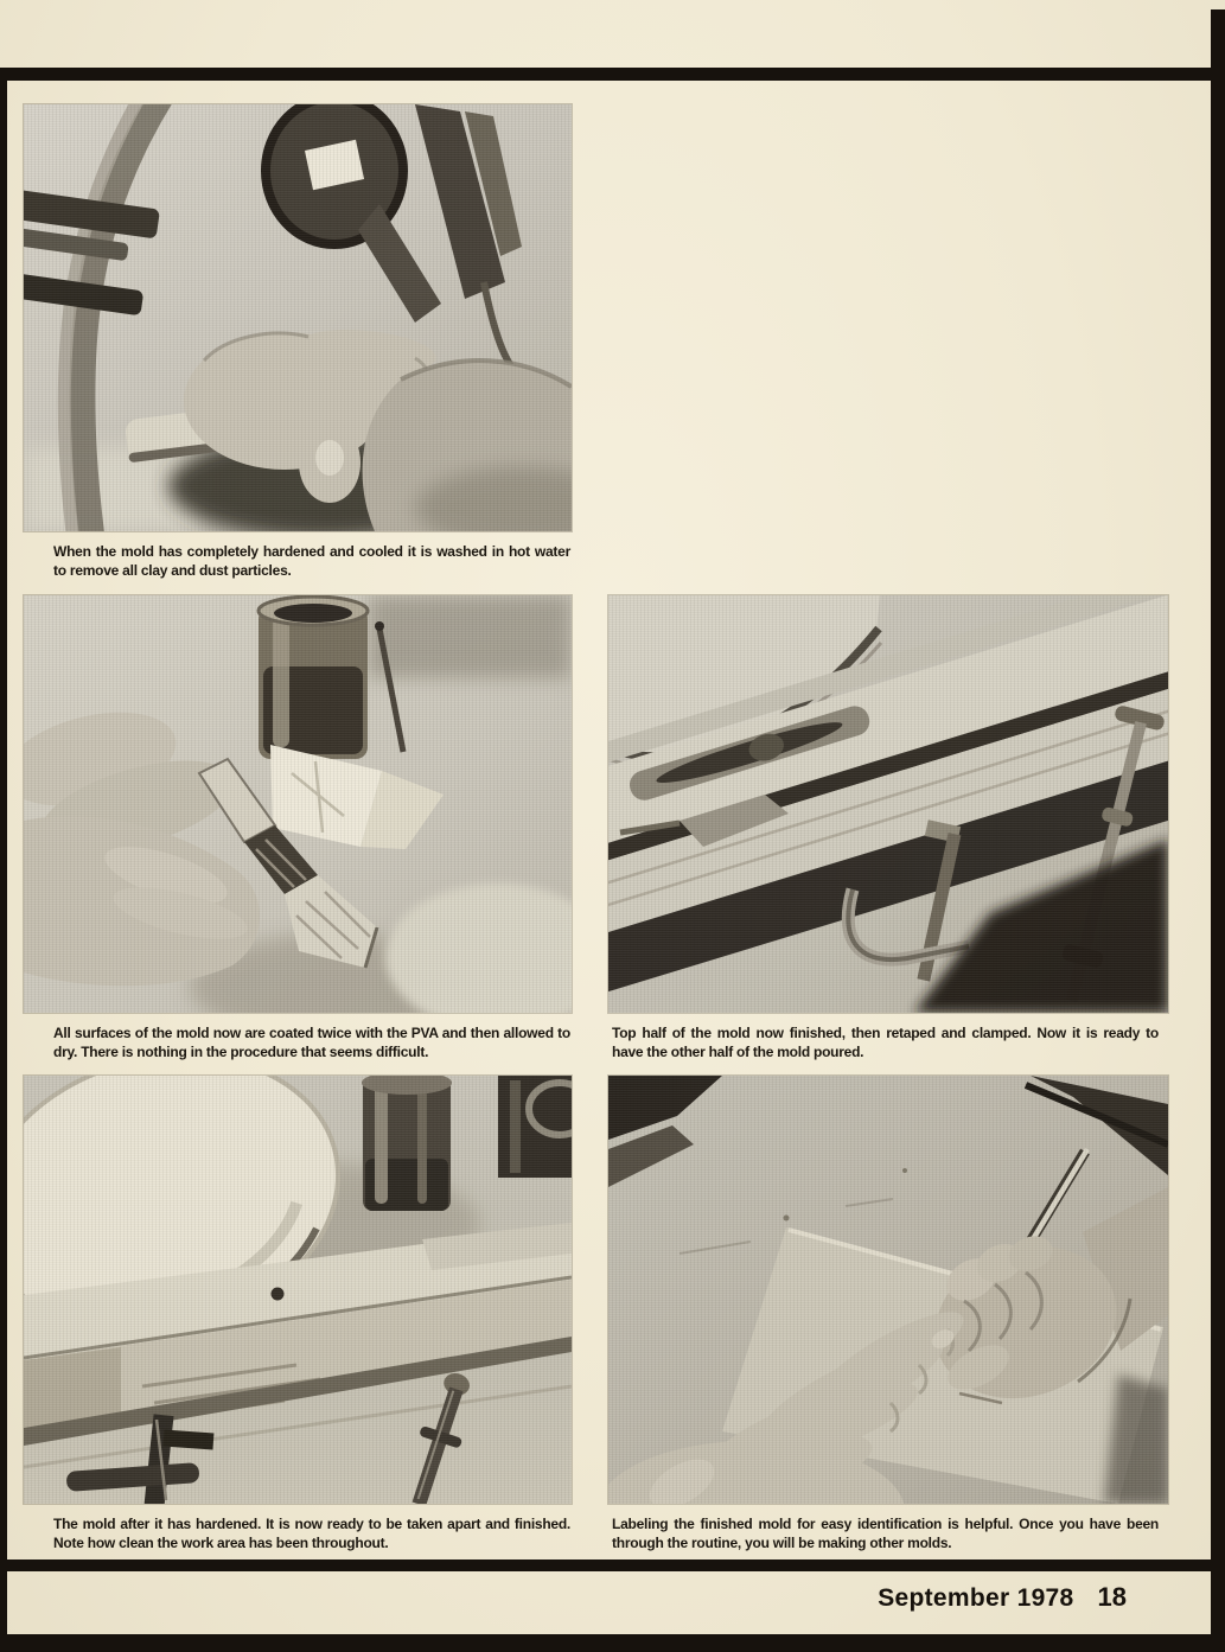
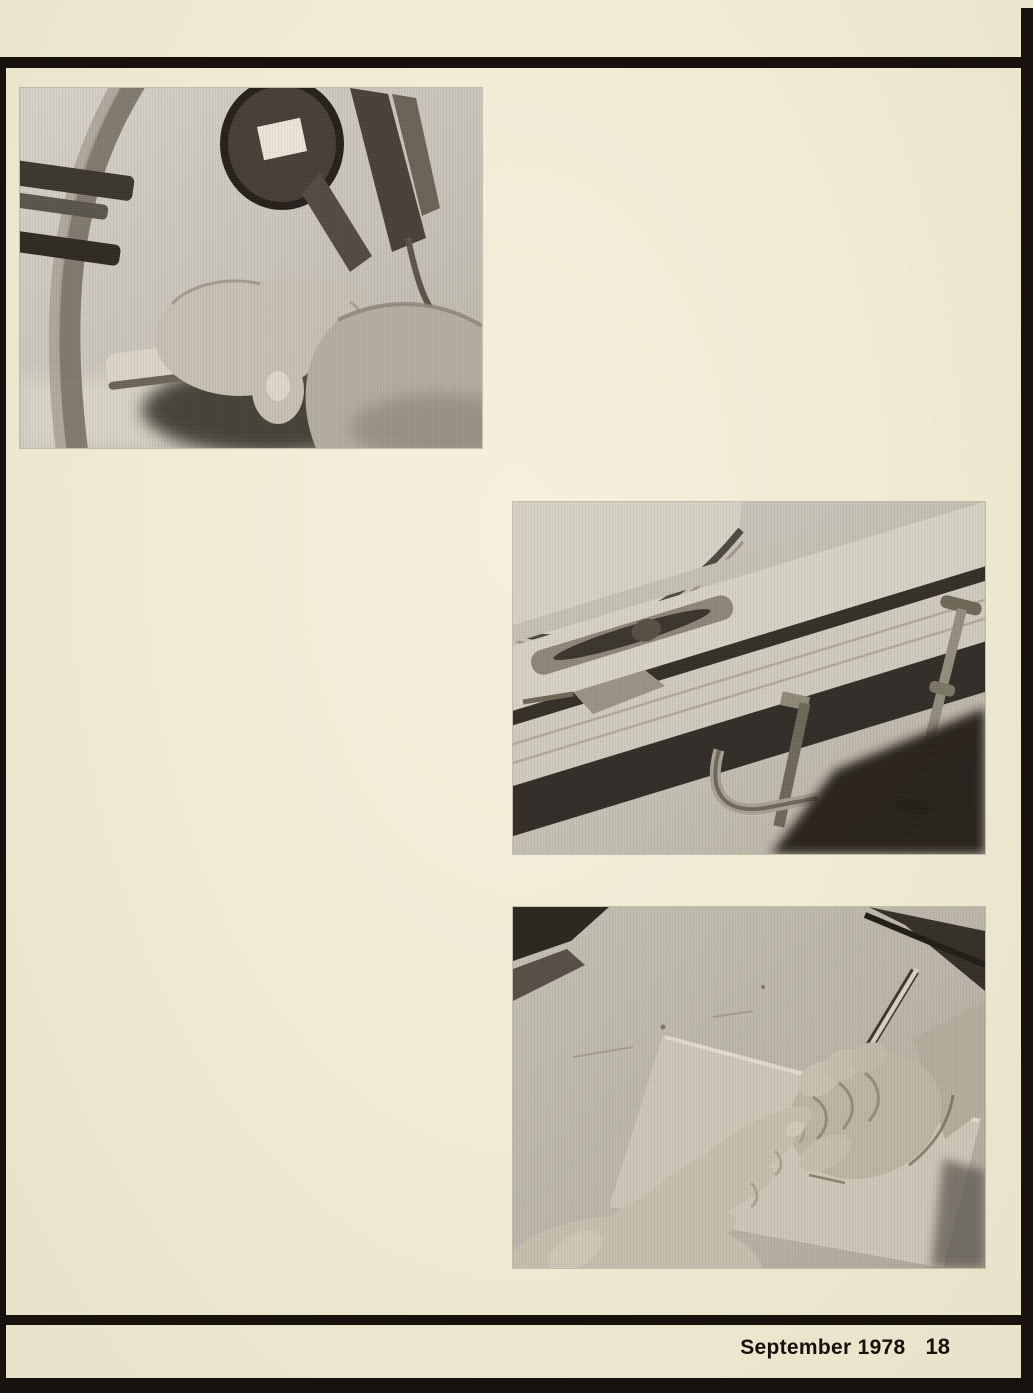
- When the mold has completely hardened and cooled it is washed in hot water to remove all clay and dust particles.
- All surfaces of the mold now are coated twice with the PVA and then allowed to dry. There is nothing in the procedure that seems difficult.
- Top half of the mold now finished, then retaped and clamped. Now it is ready to have the other half of the mold poured.
- The mold after it has hardened. It is now ready to be taken apart and finished. Note how clean the work area has been throughout.
- Labeling the finished mold for easy identification is helpful. Once you have been through the routine, you will be making other molds.
  September 1978
  18
